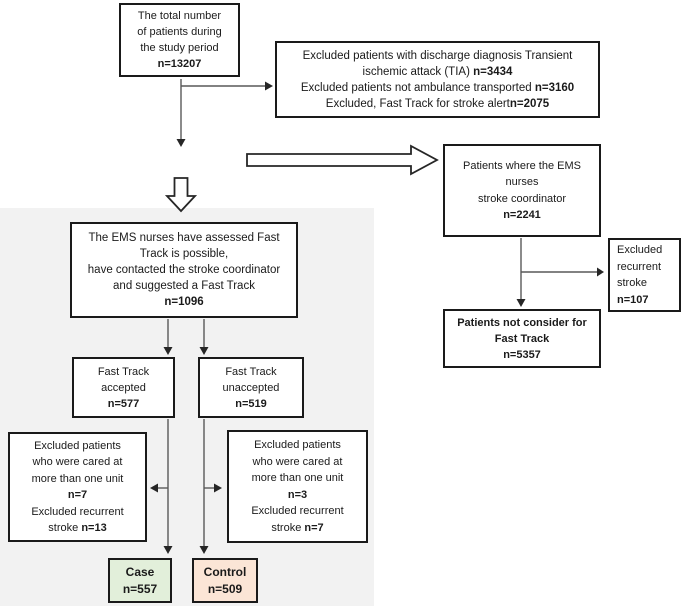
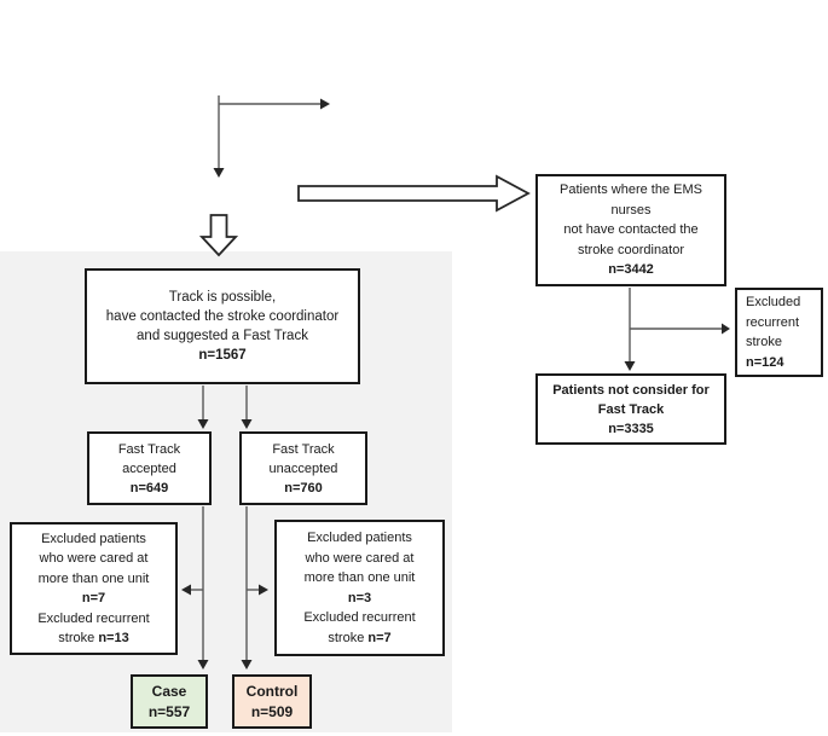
- The total number
- of patients during
- the study period
- n=13207
- Excluded patients with discharge diagnosis Transient
- ischemic attack (TIA) n=3434
- Excluded patients not ambulance transported n=3160
- Excluded, Fast Track for stroke alertn=2075
- The EMS nurses have assessed Fast
  Track is possible,
  have contacted the stroke coordinator
  and suggested a Fast Track
- n=1096
+ n=1567
  Fast Track
  accepted
- n=577
+ n=649
  Fast Track
  unaccepted
- n=519
+ n=760
  Excluded patients
  who were cared at
  more than one unit
  n=7
  Excluded recurrent
  stroke n=13
  Excluded patients
  who were cared at
  more than one unit
  n=3
  Excluded recurrent
  stroke n=7
  Case
  n=557
  Control
  n=509
  Patients where the EMS
  nurses
+ not have contacted the
  stroke coordinator
- n=2241
+ n=3442
  Excluded
  recurrent
  stroke
- n=107
+ n=124
  Patients not consider for
  Fast Track
- n=5357
+ n=3335
